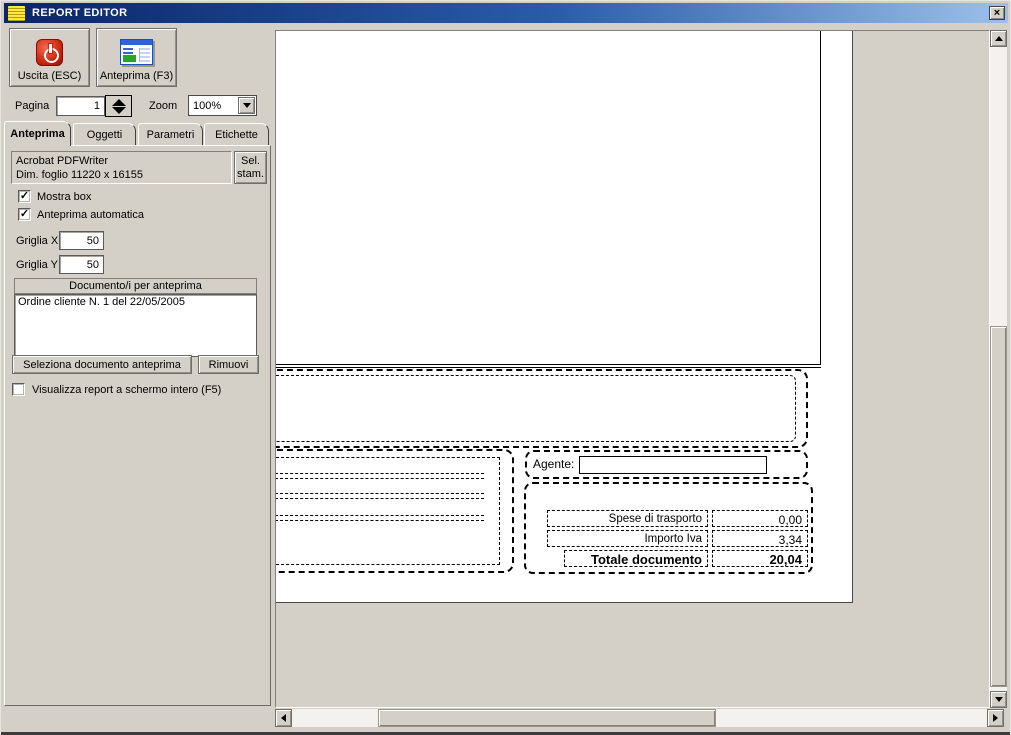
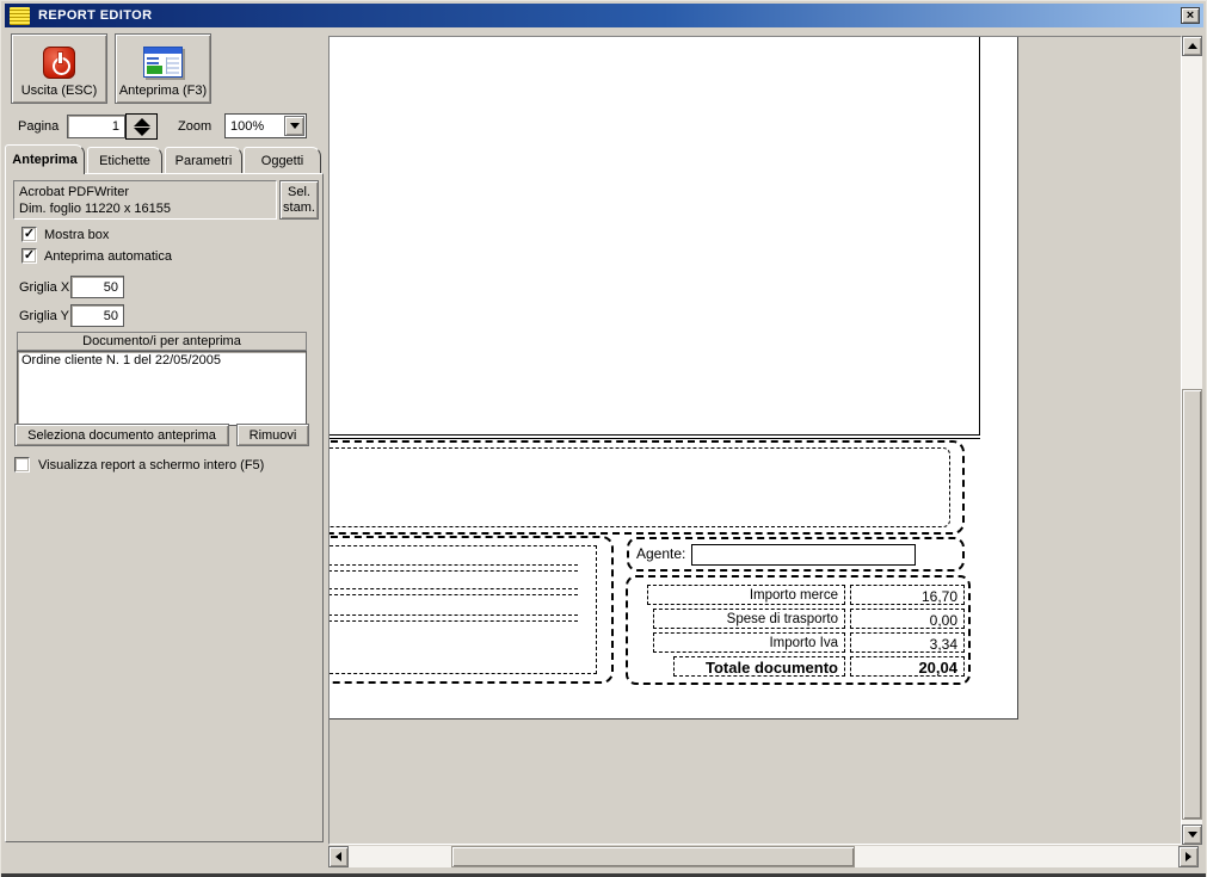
  REPORT EDITOR
  ×
  Uscita (ESC)
  Anteprima (F3)
  Pagina
  1
  Zoom
  100%
  Anteprima
- Oggetti
+ Etichette
  Parametri
- Etichette
+ Oggetti
  Acrobat PDFWriter
  Dim. foglio 11220 x 16155
  Sel.
  stam.
  ✓
  Mostra box
  ✓
  Anteprima automatica
  Griglia X
  50
  Griglia Y
  50
  Documento/i per anteprima
  Ordine cliente N. 1 del 22/05/2005
  Seleziona documento anteprima
  Rimuovi
  Visualizza report a schermo intero (F5)
  Agente:
+ Importo merce
+ 16,70
  Spese di trasporto
  0,00
  Importo Iva
  3,34
  Totale documento
  20,04
